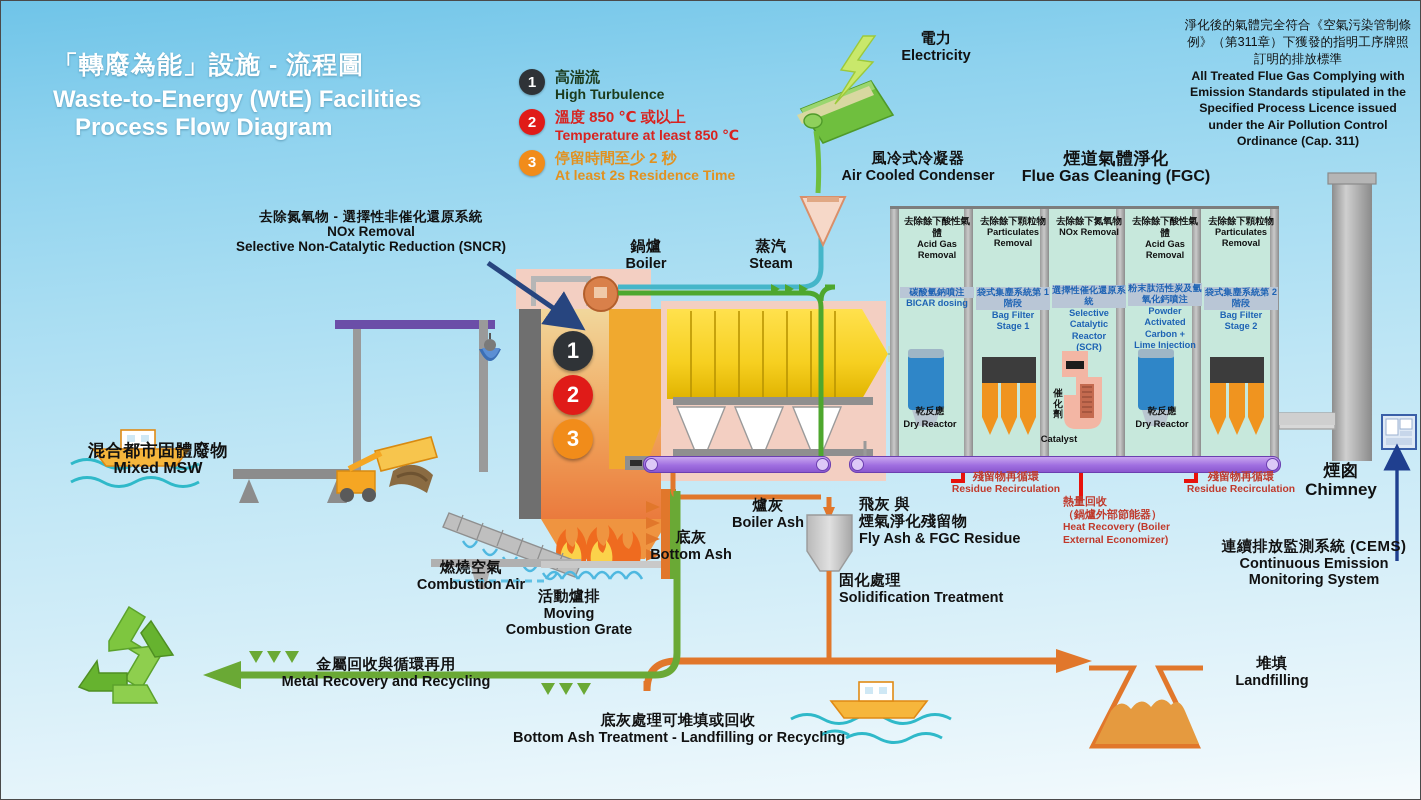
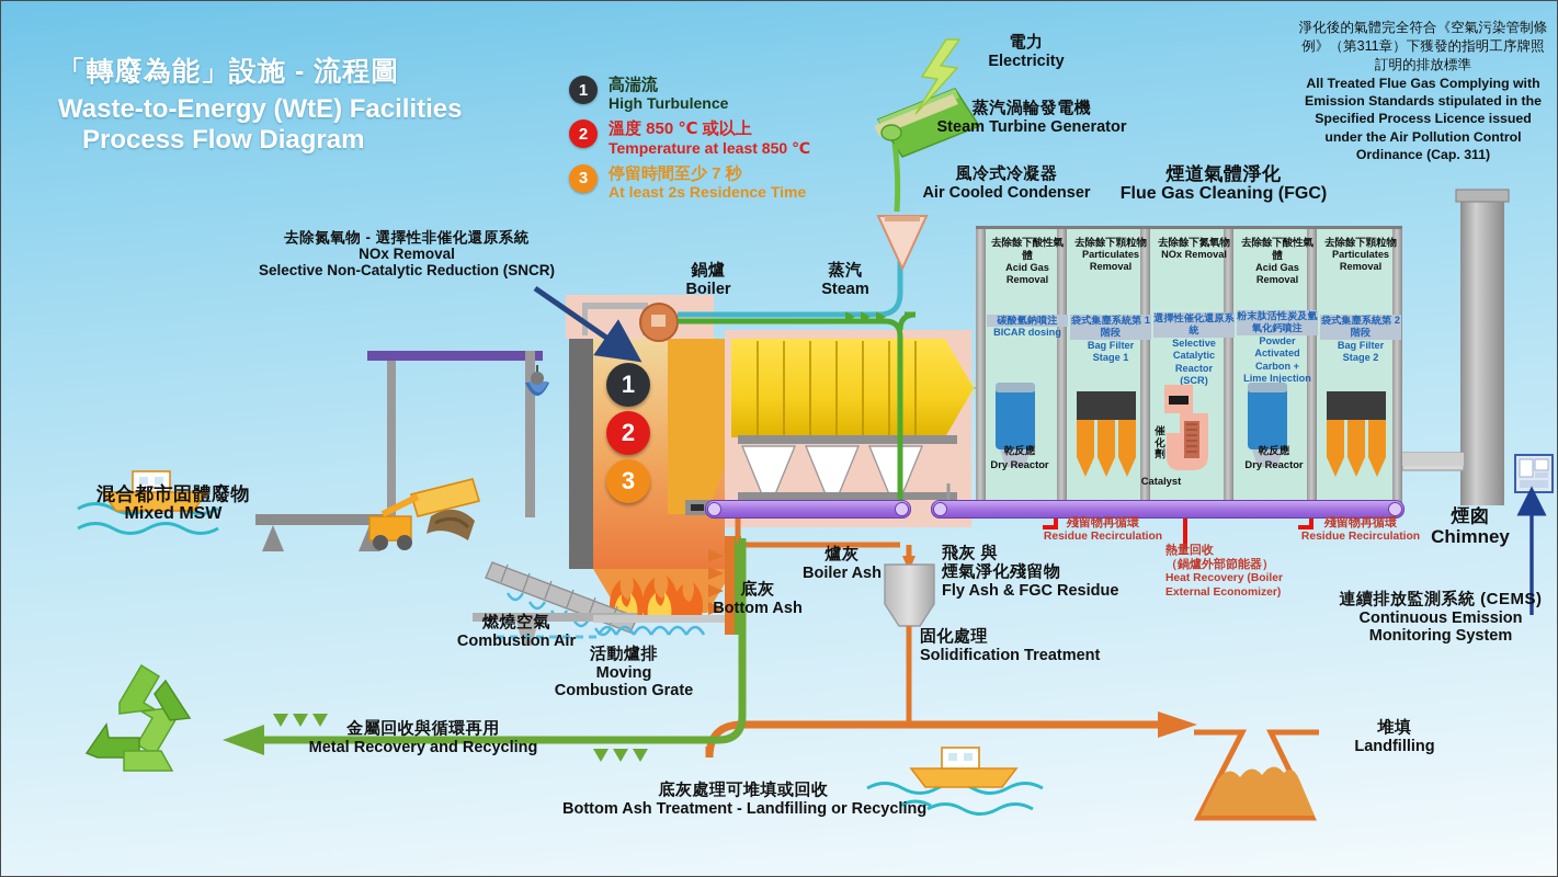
  「轉廢為能」設施 - 流程圖
  Waste-to-Energy (WtE) Facilities
  Process Flow Diagram
  1
  高湍流
  High Turbulence
  2
  溫度 850 ℃ 或以上
  Temperature at least 850 ℃
  3
- 停留時間至少 2 秒
+ 停留時間至少 7 秒
  At least 2s Residence Time
  淨化後的氣體完全符合《空氣污染管制條例》（第311章）下獲發的指明工序牌照訂明的排放標準
  All Treated Flue Gas Complying with Emission Standards stipulated in the Specified Process Licence issued under the Air Pollution Control Ordinance (Cap. 311)
  去除餘下酸性氣體
  Acid Gas
  Removal
  碳酸氫鈉噴注
  BICAR dosing
  去除餘下顆粒物
  Particulates
  Removal
  袋式集塵系統第 1 階段
  Bag Filter
  Stage 1
  去除餘下氮氧物
  NOx Removal
  選擇性催化還原系統
  Selective Catalytic Reactor
  (SCR)
  去除餘下酸性氣體
  Acid Gas
  Removal
  粉末肽活性炭及氫氧化鈣噴注
  Powder Activated Carbon +
  Lime Injection
  去除餘下顆粒物
  Particulates
  Removal
  袋式集塵系統第 2 階段
  Bag Filter
  Stage 2
  乾反應
  Dry Reactor
  催
  化
  劑
  Catalyst
  乾反應
  Dry Reactor
  電力
  Electricity
+ 蒸汽渦輪發電機
+ Steam Turbine Generator
  風冷式冷凝器
  Air Cooled Condenser
  煙道氣體淨化
  Flue Gas Cleaning (FGC)
  去除氮氧物 - 選擇性非催化還原系統
  NOx Removal
  Selective Non-Catalytic Reduction (SNCR)
  鍋爐
  Boiler
  蒸汽
  Steam
  混合都市固體廢物
  Mixed MSW
  燃燒空氣
  Combustion Air
  活動爐排
  Moving
  Combustion Grate
  底灰
  Bottom Ash
  爐灰
  Boiler Ash
  飛灰 與
  煙氣淨化殘留物
  Fly Ash & FGC Residue
  固化處理
  Solidification Treatment
  金屬回收與循環再用
  Metal Recovery and Recycling
  底灰處理可堆填或回收
  Bottom Ash Treatment - Landfilling or Recycling
  堆填
  Landfilling
  煙囪
  Chimney
  連續排放監測系統 (CEMS)
  Continuous Emission
  Monitoring System
  殘留物再循環
  Residue Recirculation
  殘留物再循環
  Residue Recirculation
  熱量回收
  （鍋爐外部節能器）
  Heat Recovery (Boiler
  External Economizer)
  1
  2
  3
